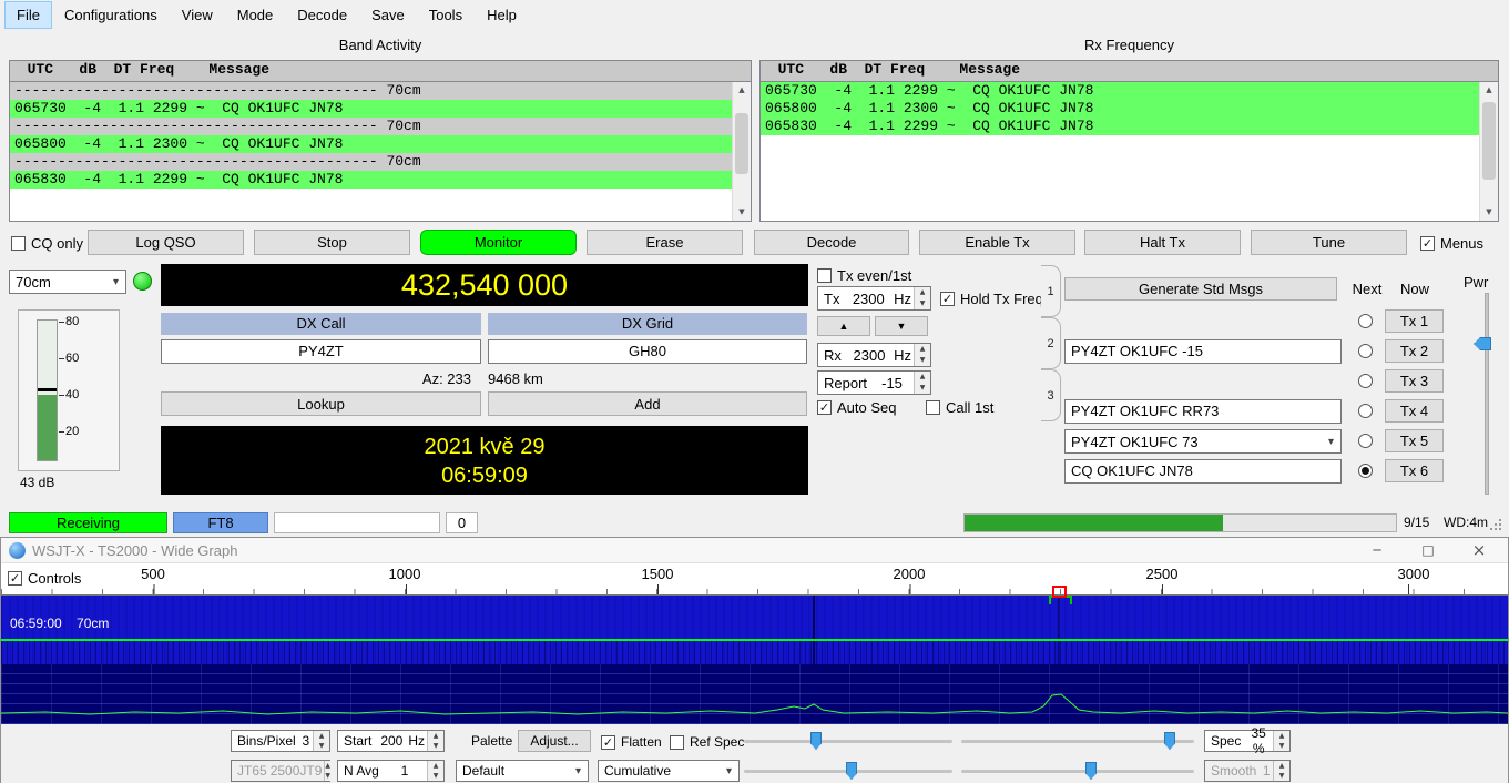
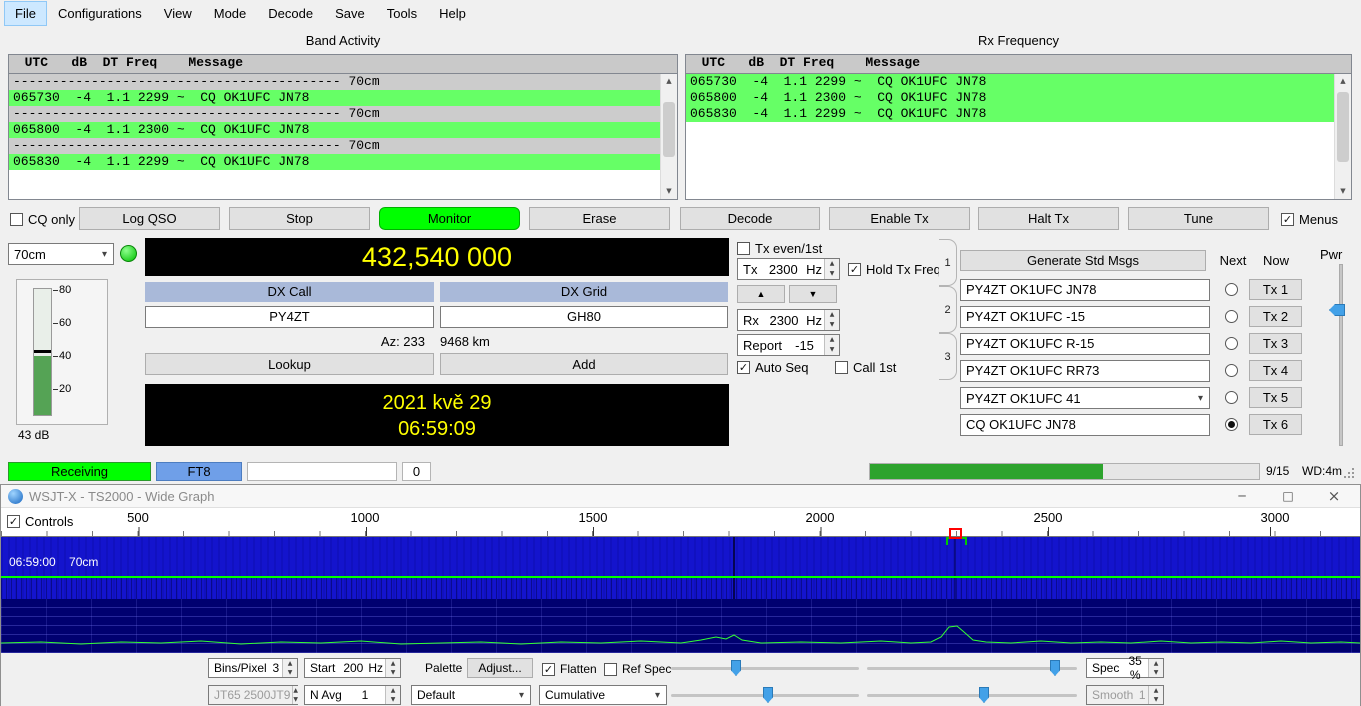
  File
  Configurations
  View
  Mode
  Decode
  Save
  Tools
  Help
  Band Activity
  Rx Frequency
  UTC dB DT Freq Message
  ------------------------------------------ 70cm
  065730 -4 1.1 2299 ~ CQ OK1UFC JN78
  ------------------------------------------ 70cm
  065800 -4 1.1 2300 ~ CQ OK1UFC JN78
  ------------------------------------------ 70cm
  065830 -4 1.1 2299 ~ CQ OK1UFC JN78
  ▲
  ▼
  UTC dB DT Freq Message
  065730 -4 1.1 2299 ~ CQ OK1UFC JN78
  065800 -4 1.1 2300 ~ CQ OK1UFC JN78
  065830 -4 1.1 2299 ~ CQ OK1UFC JN78
  ▲
  ▼
  CQ only
  Log QSO
  Stop
  Monitor
  Erase
  Decode
  Enable Tx
  Halt Tx
  Tune
  ✓
  Menus
  70cm
  ▾
  80
  60
  40
  20
  43 dB
  432,540 000
  DX Call
  DX Grid
  PY4ZT
  GH80
  Az: 233
  9468 km
  Lookup
  Add
  2021 kvě 29
  06:59:09
  Tx even/1st
  Tx
  2300
  Hz
  ✓
  Hold Tx Freq
  ▲
  ▼
  Rx
  2300
  Hz
  Report
  -15
  ✓
  Auto Seq
  Call 1st
  1
  2
  3
  Generate Std Msgs
  Next
  Now
+ PY4ZT OK1UFC JN78
  Tx 1
  PY4ZT OK1UFC -15
  Tx 2
+ PY4ZT OK1UFC R-15
  Tx 3
  PY4ZT OK1UFC RR73
  Tx 4
- PY4ZT OK1UFC 73
+ PY4ZT OK1UFC 41
  ▾
  Tx 5
  CQ OK1UFC JN78
  Tx 6
  Pwr
  Receiving
  FT8
  0
  9/15
  WD:4m
  WSJT-X - TS2000 - Wide Graph
  ─
  □
  ×
  ✓
  Controls
  500
  1000
  1500
  2000
  2500
  3000
  06:59:00 70cm
  Bins/Pixel
  3
  Start
  200
  Hz
  Palette
  Adjust...
  ✓
  Flatten
  Ref Spec
  Spec
  35 %
  JT65
  2500
  JT9
  N Avg
  1
  Default
  ▾
  Cumulative
  ▾
  Smooth
  1
